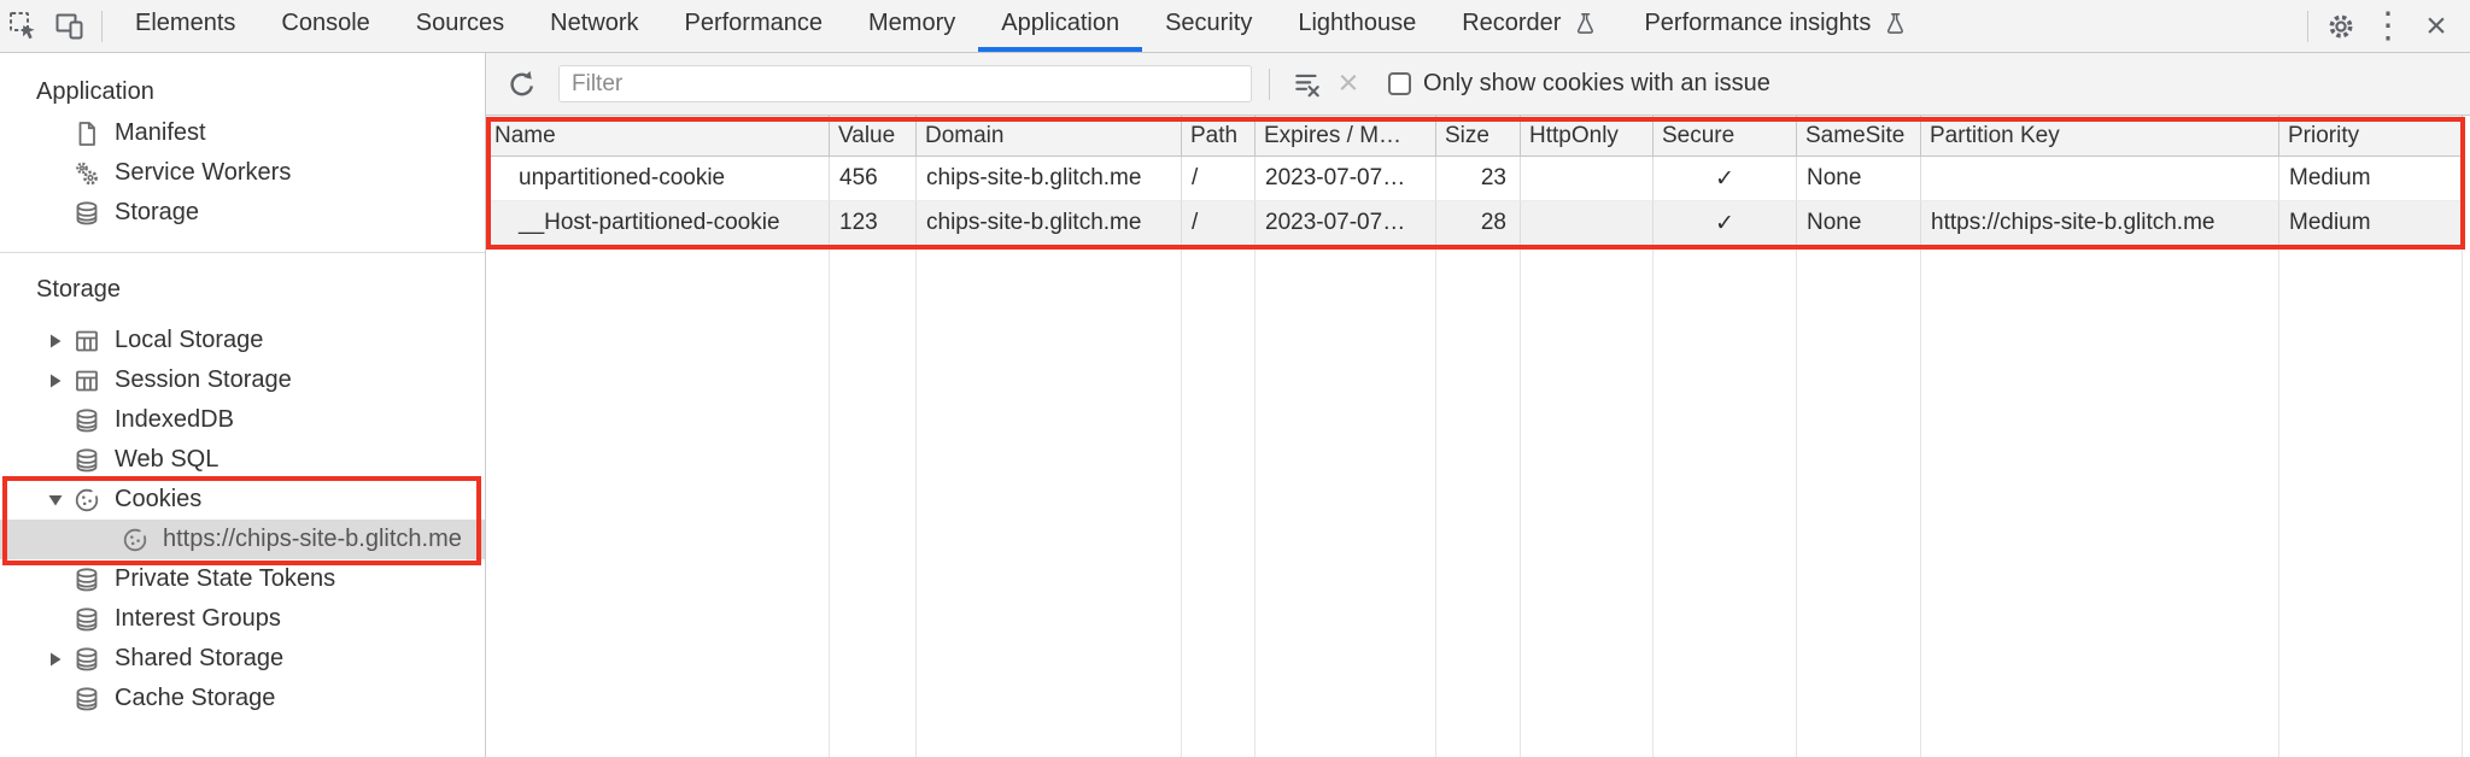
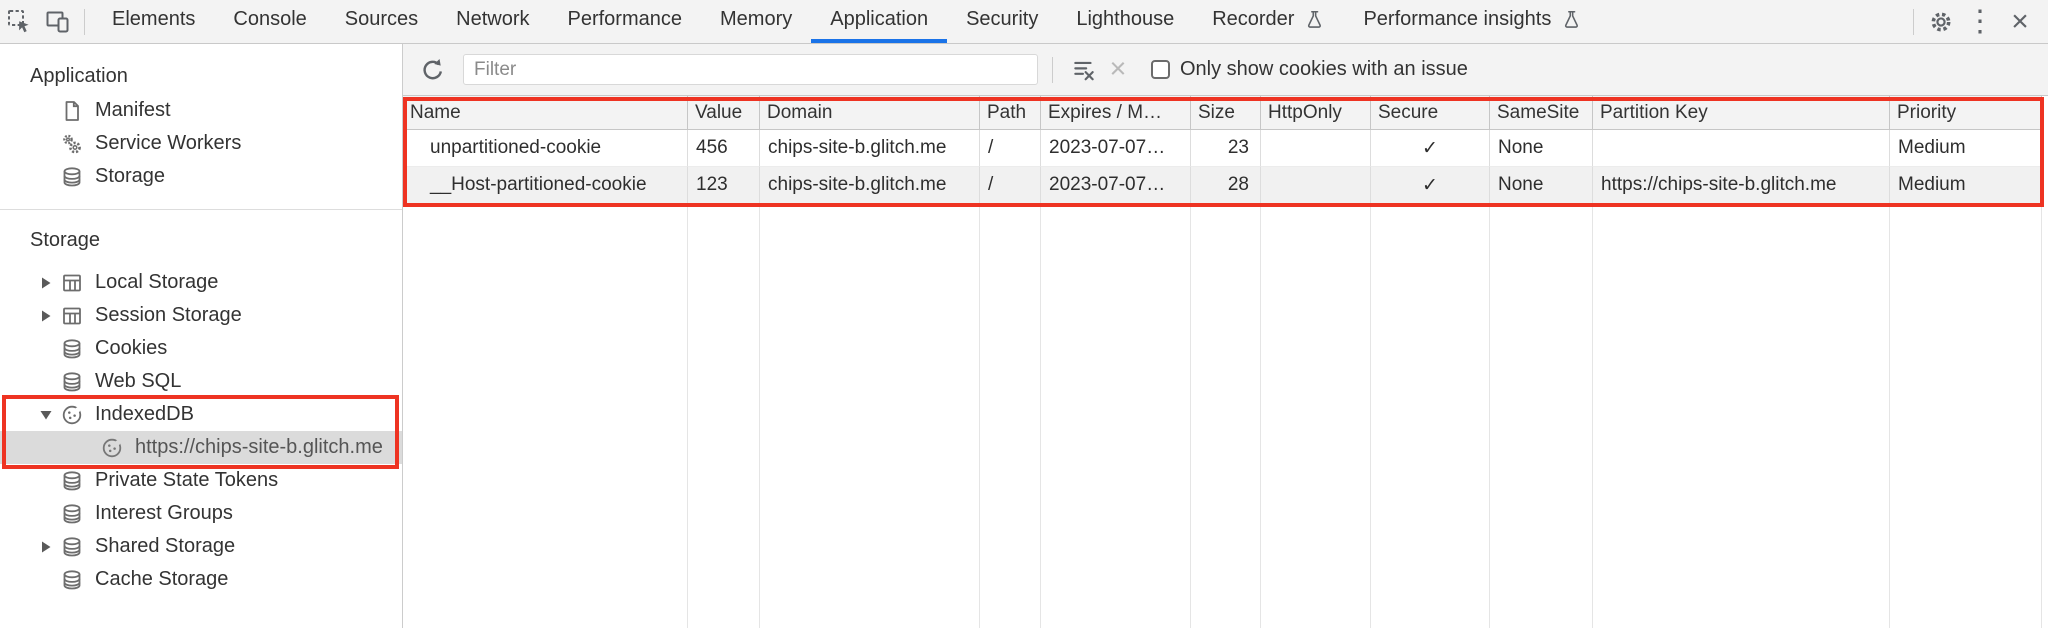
  Elements
  Console
  Sources
  Network
  Performance
  Memory
  Application
  Security
  Lighthouse
  Recorder
  Performance insights
  ⋮
  ×
  Application
  Manifest
  Service Workers
  Storage
  Storage
  Local Storage
  Session Storage
- IndexedDB
+ Cookies
  Web SQL
- Cookies
+ IndexedDB
  https://chips-site-b.glitch.me
  Private State Tokens
  Interest Groups
  Shared Storage
  Cache Storage
  Filter
  ×
  Only show cookies with an issue
  Name
  Value
  Domain
  Path
  Expires / M…
  Size
  HttpOnly
  Secure
  SameSite
  Partition Key
  Priority
  unpartitioned-cookie
  456
  chips-site-b.glitch.me
  /
  2023-07-07…
  23
  ✓
  None
  Medium
  __Host-partitioned-cookie
  123
  chips-site-b.glitch.me
  /
  2023-07-07…
  28
  ✓
  None
  https://chips-site-b.glitch.me
  Medium
